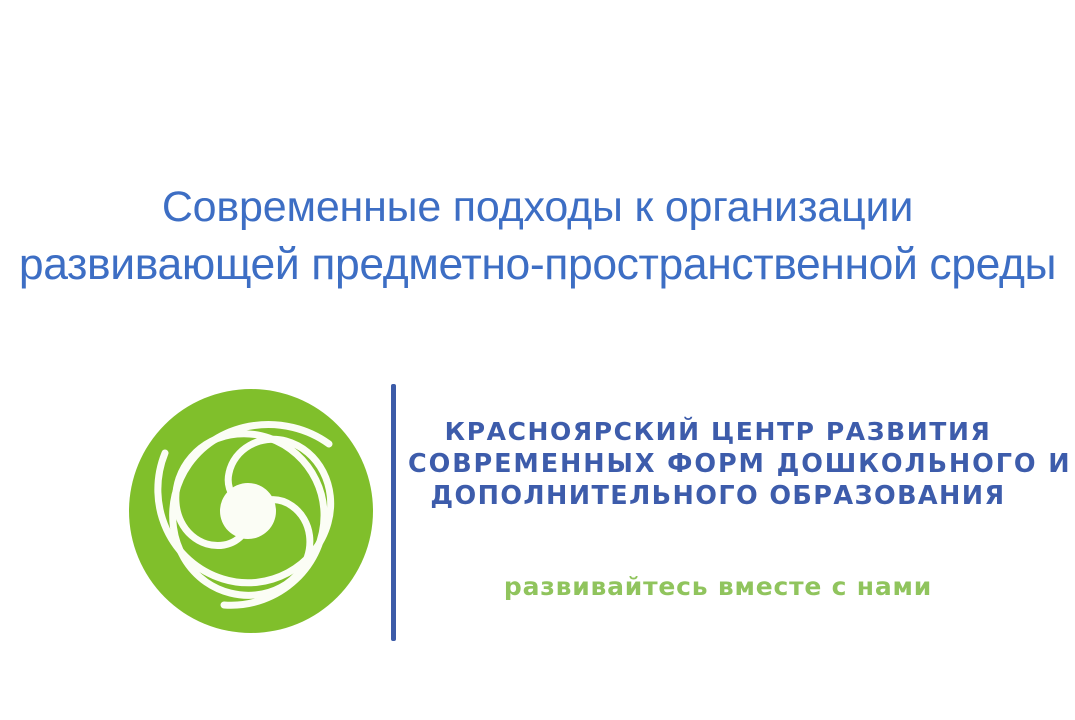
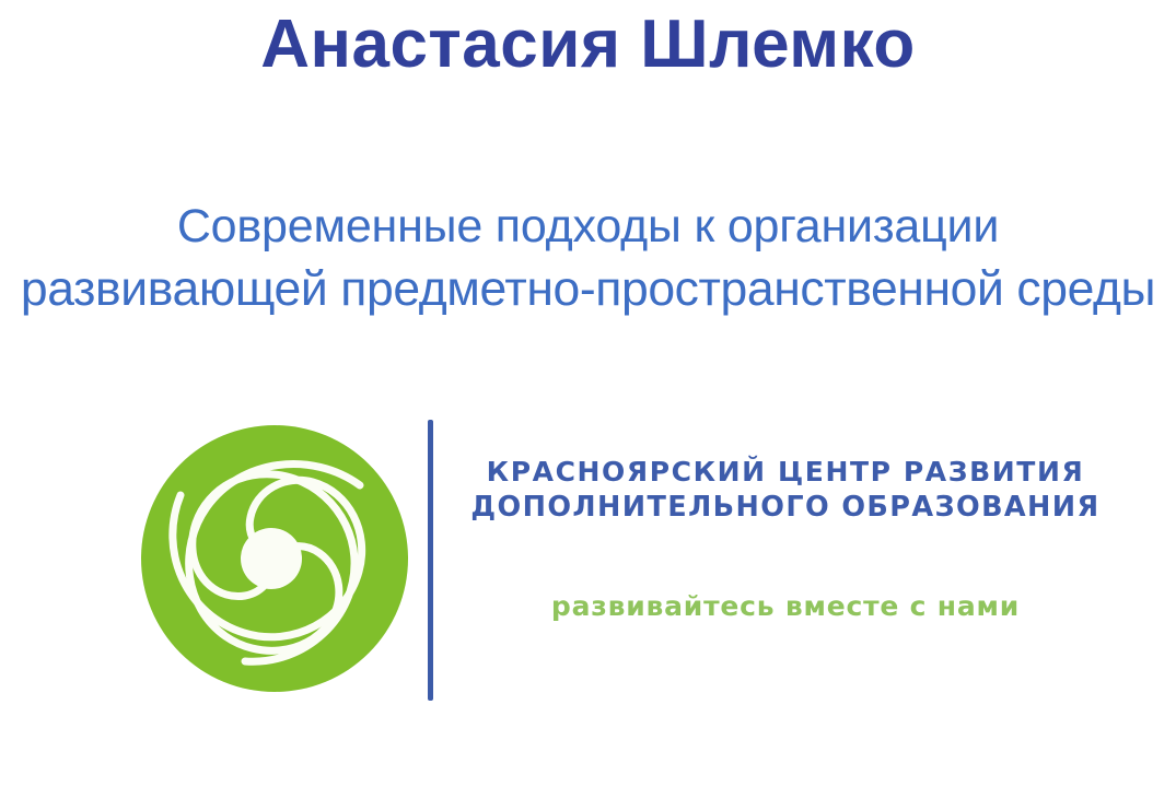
+ Анастасия Шлемко
  Современные подходы к организации
  развивающей предметно-пространственной среды
  КРАСНОЯРСКИЙ ЦЕНТР РАЗВИТИЯ
- СОВРЕМЕННЫХ ФОРМ ДОШКОЛЬНОГО И
  ДОПОЛНИТЕЛЬНОГО ОБРАЗОВАНИЯ
  развивайтесь вместе с нами
